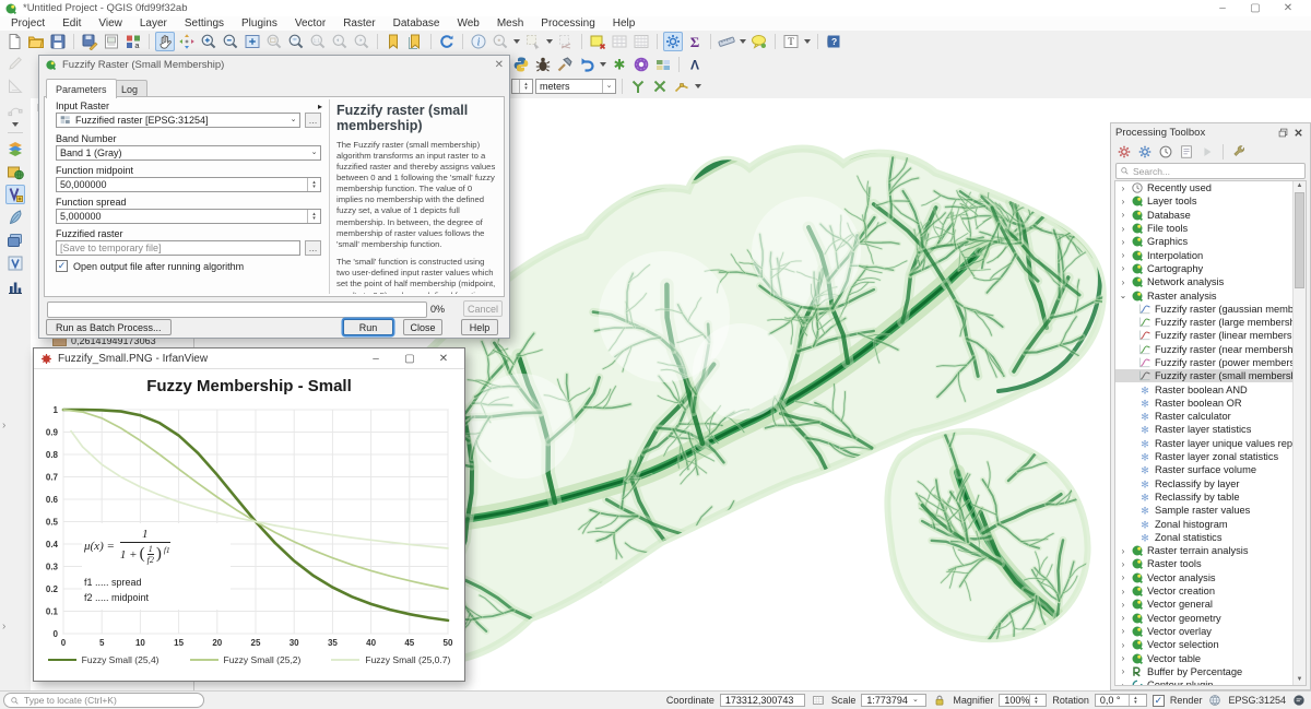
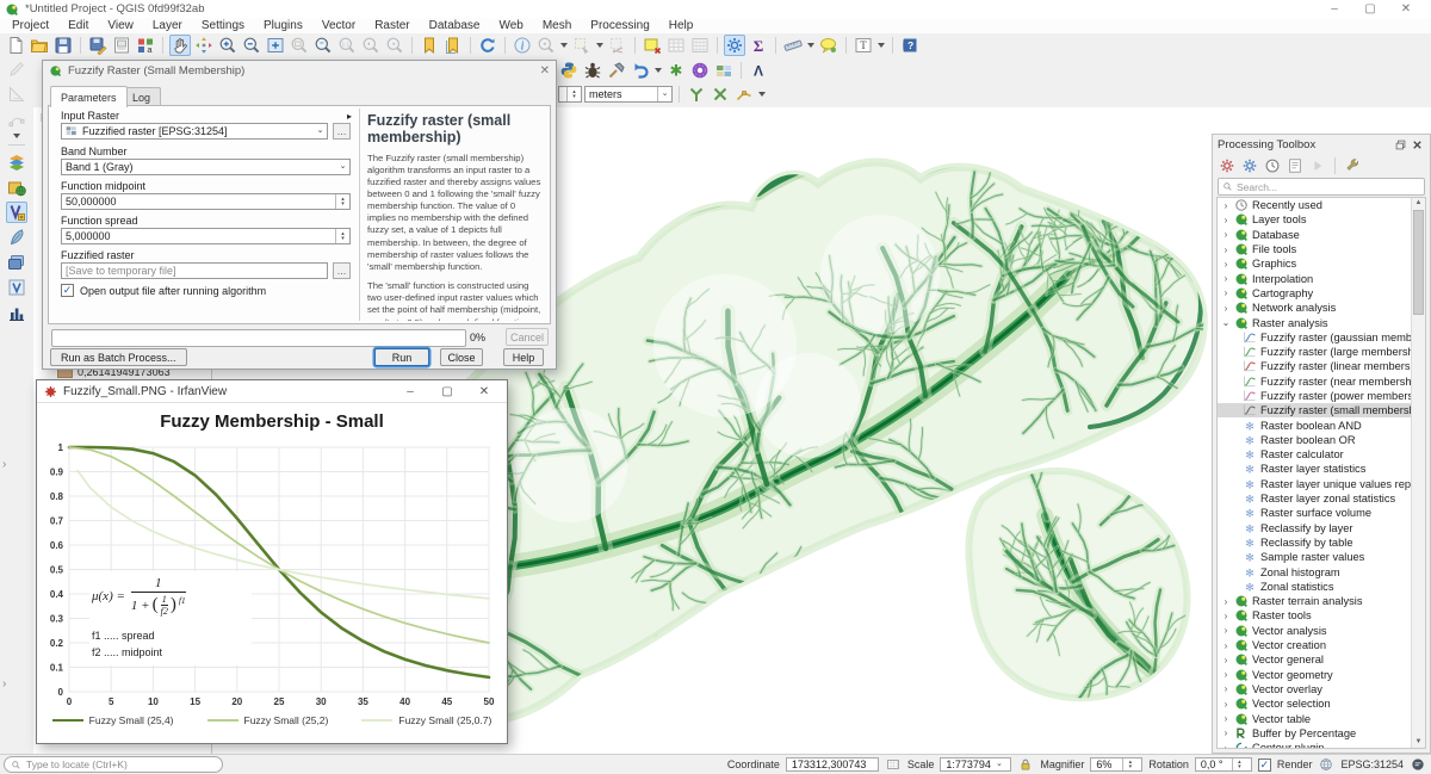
  *Untitled Project - QGIS 0fd99f32ab
  –
  ▢
  ✕
  Project
  Edit
  View
  Layer
  Settings
  Plugins
  Vector
  Raster
  Database
  Web
  Mesh
  Processing
  Help
  a
  i
  Σ
  T
  ?
  ✱
  Λ
  meters
  ›
  ›
  0,26141949173063
  Processing Toolbox
  Search...
  ›
  Recently used
  ›
  Layer tools
  ›
  Database
  ›
  File tools
  ›
  Graphics
  ›
  Interpolation
  ›
  Cartography
  ›
  Network analysis
  ⌄
  Raster analysis
  Fuzzify raster (gaussian memb
  Fuzzify raster (large members
  Fuzzify raster (linear members
  Fuzzify raster (near membersh
  Fuzzify raster (power member
  Fuzzify raster (small members
  ✻
  Raster boolean AND
  ✻
  Raster boolean OR
  ✻
  Raster calculator
  ✻
  Raster layer statistics
  ✻
  Raster layer unique values rep
  ✻
  Raster layer zonal statistics
  ✻
  Raster surface volume
  ✻
  Reclassify by layer
  ✻
  Reclassify by table
  ✻
  Sample raster values
  ✻
  Zonal histogram
  ✻
  Zonal statistics
  ›
  Raster terrain analysis
  ›
  Raster tools
  ›
  Vector analysis
  ›
  Vector creation
  ›
  Vector general
  ›
  Vector geometry
  ›
  Vector overlay
  ›
  Vector selection
  ›
  Vector table
  ›
  Buffer by Percentage
  Fuzzify Raster (Small Membership)
  ✕
  Parameters
  Log
  Input Raster
  Fuzzified raster [EPSG:31254]
  …
  Band Number
  Band 1 (Gray)
  Function midpoint
  50,000000
  Function spread
  5,000000
  Fuzzified raster
  [Save to temporary file]
  …
  ✓
  Open output file after running algorithm
  ▸
  Fuzzify raster (small membership)
  The Fuzzify raster (small membership) algorithm transforms an input raster to a fuzzified raster and thereby assigns values between 0 and 1 following the 'small' fuzzy membership function. The value of 0 implies no membership with the defined fuzzy set, a value of 1 depicts full membership. In between, the degree of membership of raster values follows the 'small' membership function.
  0%
  Cancel
  Run as Batch Process...
  Run
  Close
  Help
  Fuzzify_Small.PNG - IrfanView
  –
  ▢
  ✕
  Fuzzy Membership - Small
  0
  0.1
  0.2
  0.3
  0.4
  0.5
  0.6
  0.7
  0.8
  0.9
  1
  0
  5
  10
  15
  20
  25
  30
  35
  40
  45
  50
  Fuzzy Small (25,4)
  Fuzzy Small (25,2)
  Fuzzy Small (25,0.7)
  μ(x) =
  1
  1 +
  (
  1
  f2
  )
  f1
  f1 ..... spread
  f2 ..... midpoint
  Type to locate (Ctrl+K)
  Coordinate
  173312,300743
  Scale
  1:773794
  Magnifier
- 100%
+ 6%
  Rotation
  0,0 °
  ✓
  Render
  EPSG:31254
